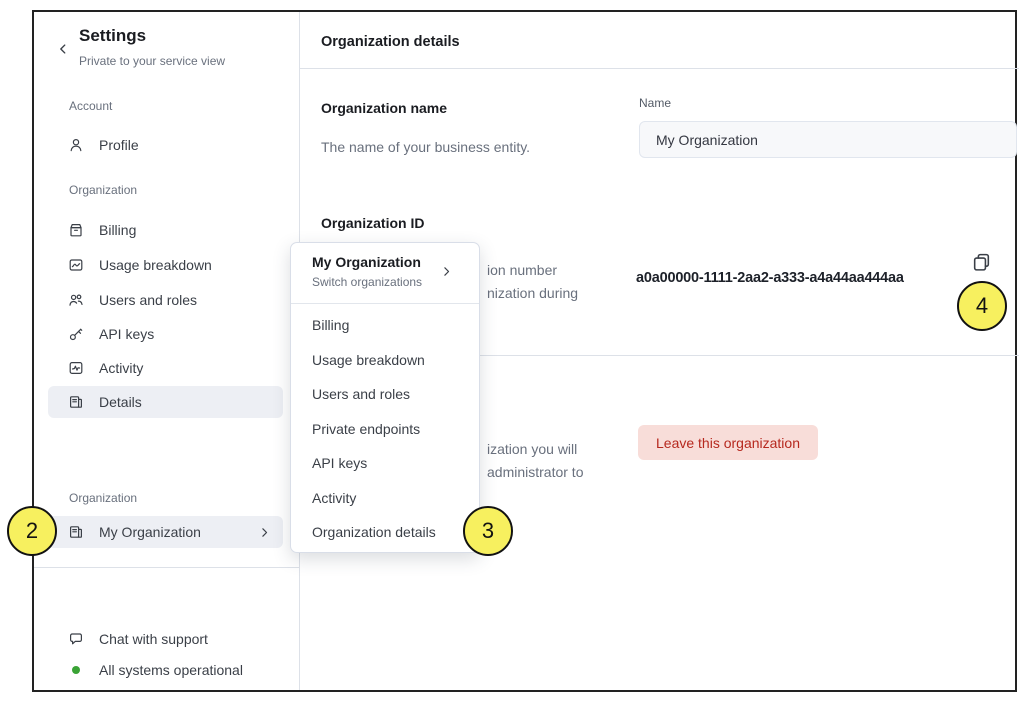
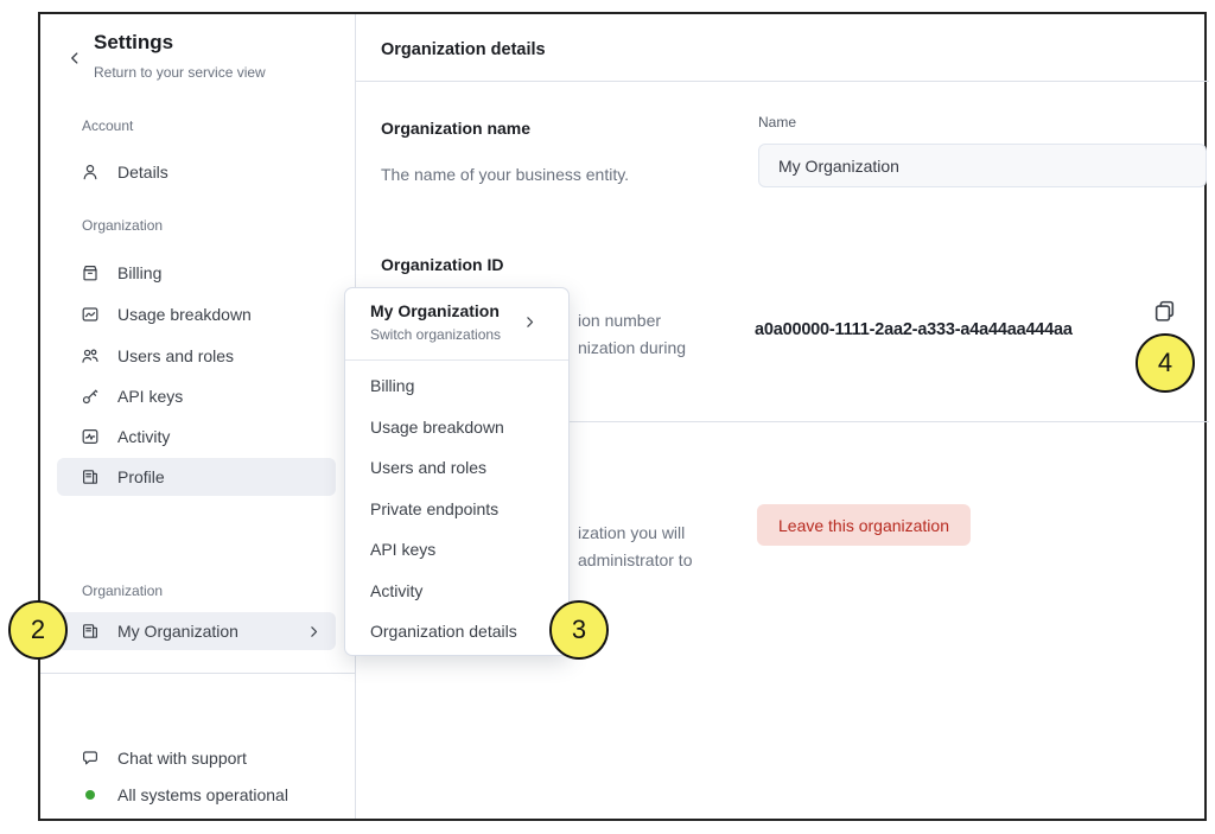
  Settings
- Private to your service view
+ Return to your service view
  Account
- Profile
+ Details
  Organization
  Billing
  Usage breakdown
  Users and roles
  API keys
  Activity
- Details
+ Profile
  Organization
  My Organization
  Chat with support
  All systems operational
  Organization details
  Organization name
  The name of your business entity.
  Name
  My Organization
  Organization ID
  ion number
  nization during
  a0a00000-1111-2aa2-a333-a4a44aa444aa
  ization you will
  administrator to
  Leave this organization
  My Organization
  Switch organizations
  Billing
  Usage breakdown
  Users and roles
  Private endpoints
  API keys
  Activity
  Organization details
  2
  3
  4
